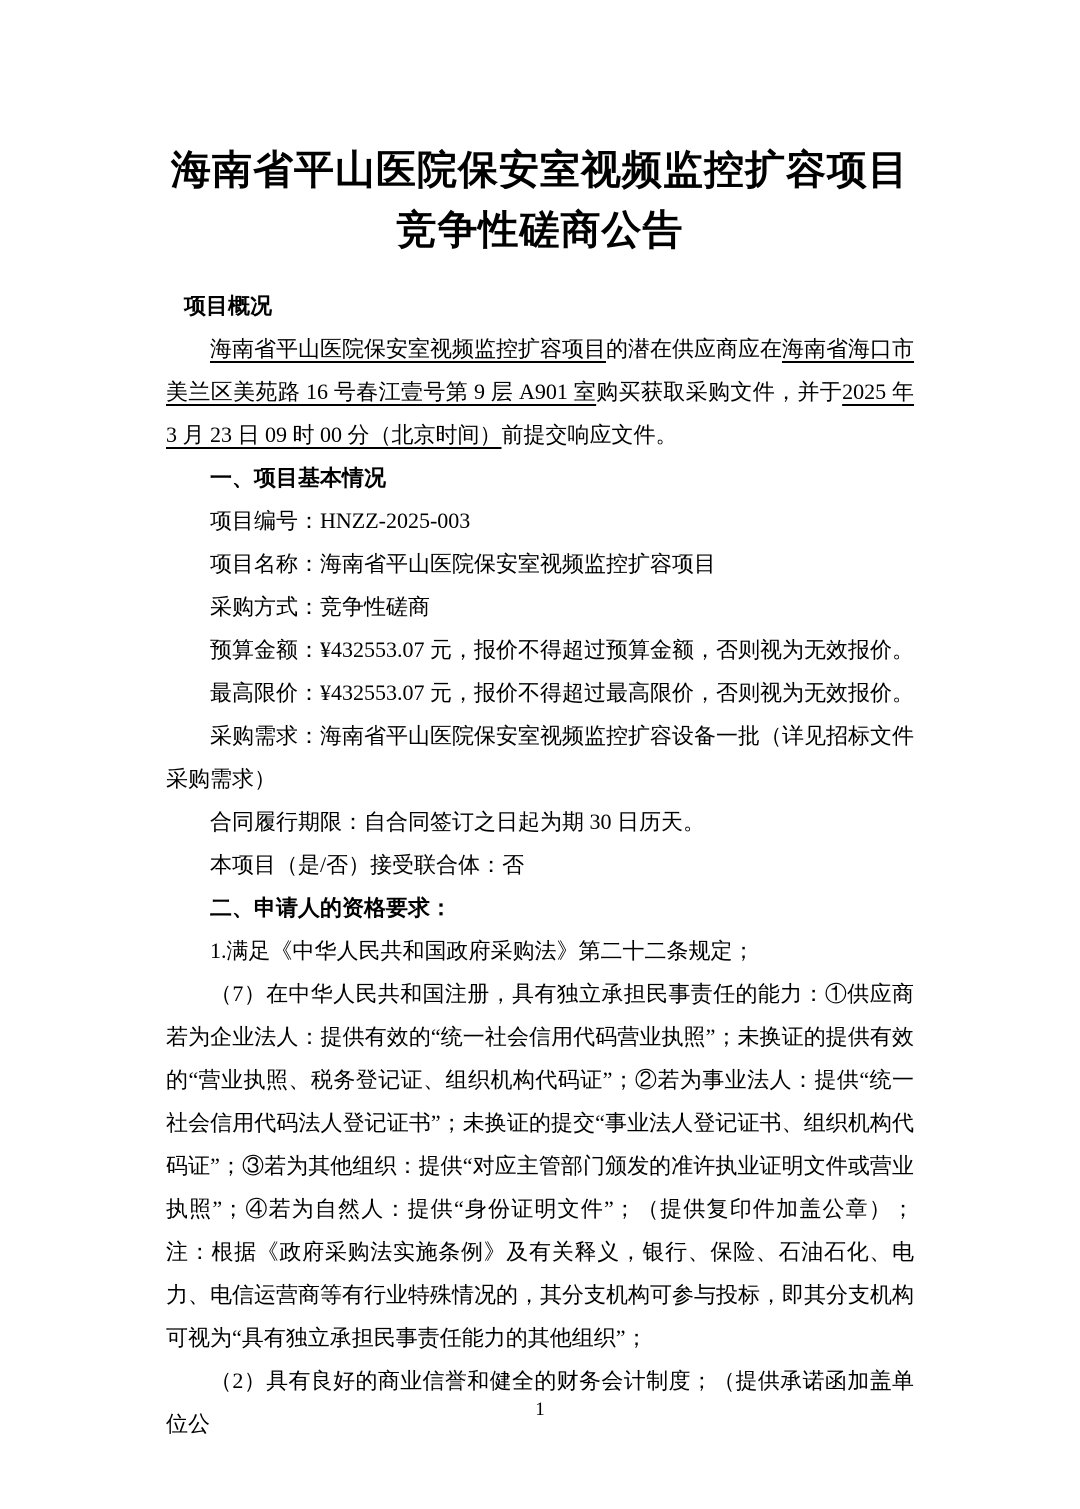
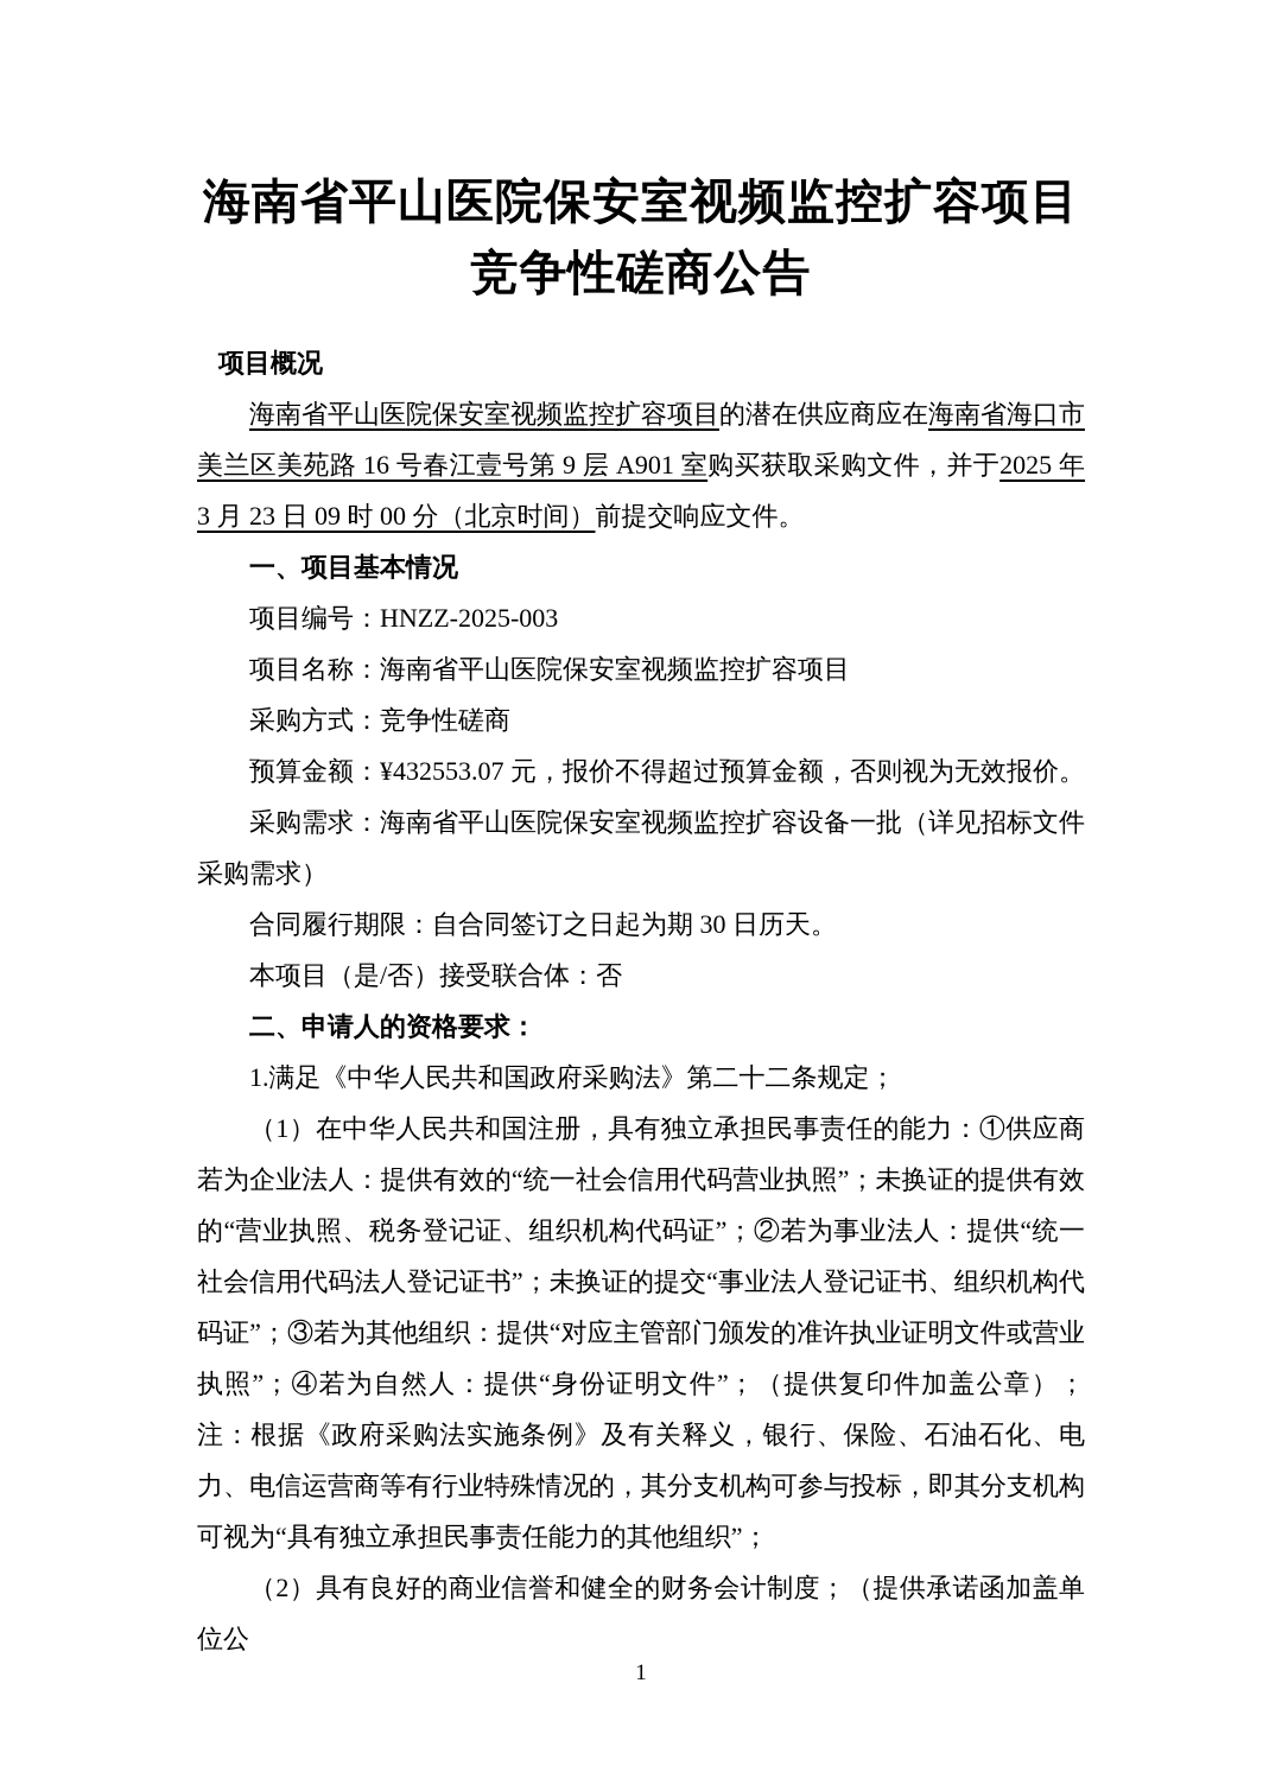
  海南省平山医院保安室视频监控扩容项目
  竞争性磋商公告
  项目概况
  海南省平山医院保安室视频监控扩容项目的潜在供应商应在海南省海口市美兰区美苑路 16 号春江壹号第 9 层 A901 室购买获取采购文件，并于2025 年 3 月 23 日 09 时 00 分（北京时间）前提交响应文件。
  一、项目基本情况
  项目编号：HNZZ-2025-003
  项目名称：海南省平山医院保安室视频监控扩容项目
  采购方式：竞争性磋商
  预算金额：¥432553.07 元，报价不得超过预算金额，否则视为无效报价。
- 最高限价：¥432553.07 元，报价不得超过最高限价，否则视为无效报价。
  采购需求：海南省平山医院保安室视频监控扩容设备一批（详见招标文件采购需求）
  合同履行期限：自合同签订之日起为期 30 日历天。
  本项目（是/否）接受联合体：否
  二、申请人的资格要求：
  1.满足《中华人民共和国政府采购法》第二十二条规定；
- （7）在中华人民共和国注册，具有独立承担民事责任的能力：①供应商若为企业法人：提供有效的“统一社会信用代码营业执照”；未换证的提供有效的“营业执照、税务登记证、组织机构代码证”；②若为事业法人：提供“统一社会信用代码法人登记证书”；未换证的提交“事业法人登记证书、组织机构代码证”；③若为其他组织：提供“对应主管部门颁发的准许执业证明文件或营业执照”；④若为自然人：提供“身份证明文件”；（提供复印件加盖公章）；注：根据《政府采购法实施条例》及有关释义，银行、保险、石油石化、电力、电信运营商等有行业特殊情况的，其分支机构可参与投标，即其分支机构可视为“具有独立承担民事责任能力的其他组织”；
+ （1）在中华人民共和国注册，具有独立承担民事责任的能力：①供应商若为企业法人：提供有效的“统一社会信用代码营业执照”；未换证的提供有效的“营业执照、税务登记证、组织机构代码证”；②若为事业法人：提供“统一社会信用代码法人登记证书”；未换证的提交“事业法人登记证书、组织机构代码证”；③若为其他组织：提供“对应主管部门颁发的准许执业证明文件或营业执照”；④若为自然人：提供“身份证明文件”；（提供复印件加盖公章）；注：根据《政府采购法实施条例》及有关释义，银行、保险、石油石化、电力、电信运营商等有行业特殊情况的，其分支机构可参与投标，即其分支机构可视为“具有独立承担民事责任能力的其他组织”；
  （2）具有良好的商业信誉和健全的财务会计制度；（提供承诺函加盖单位公
  1
